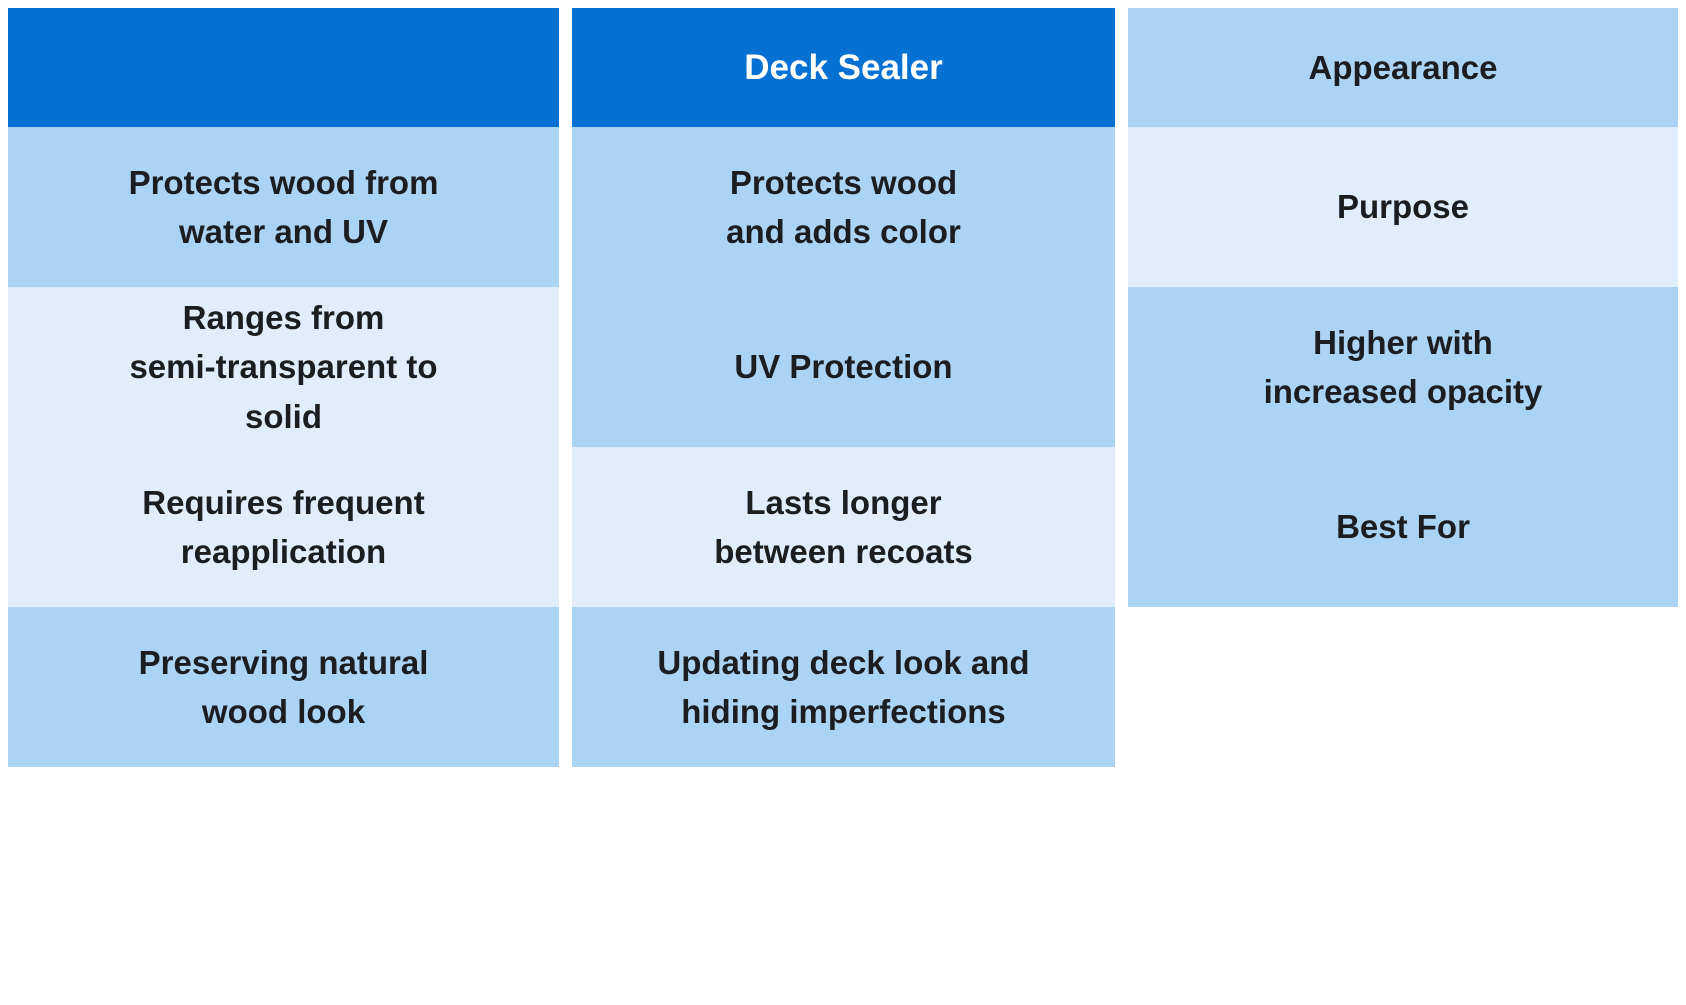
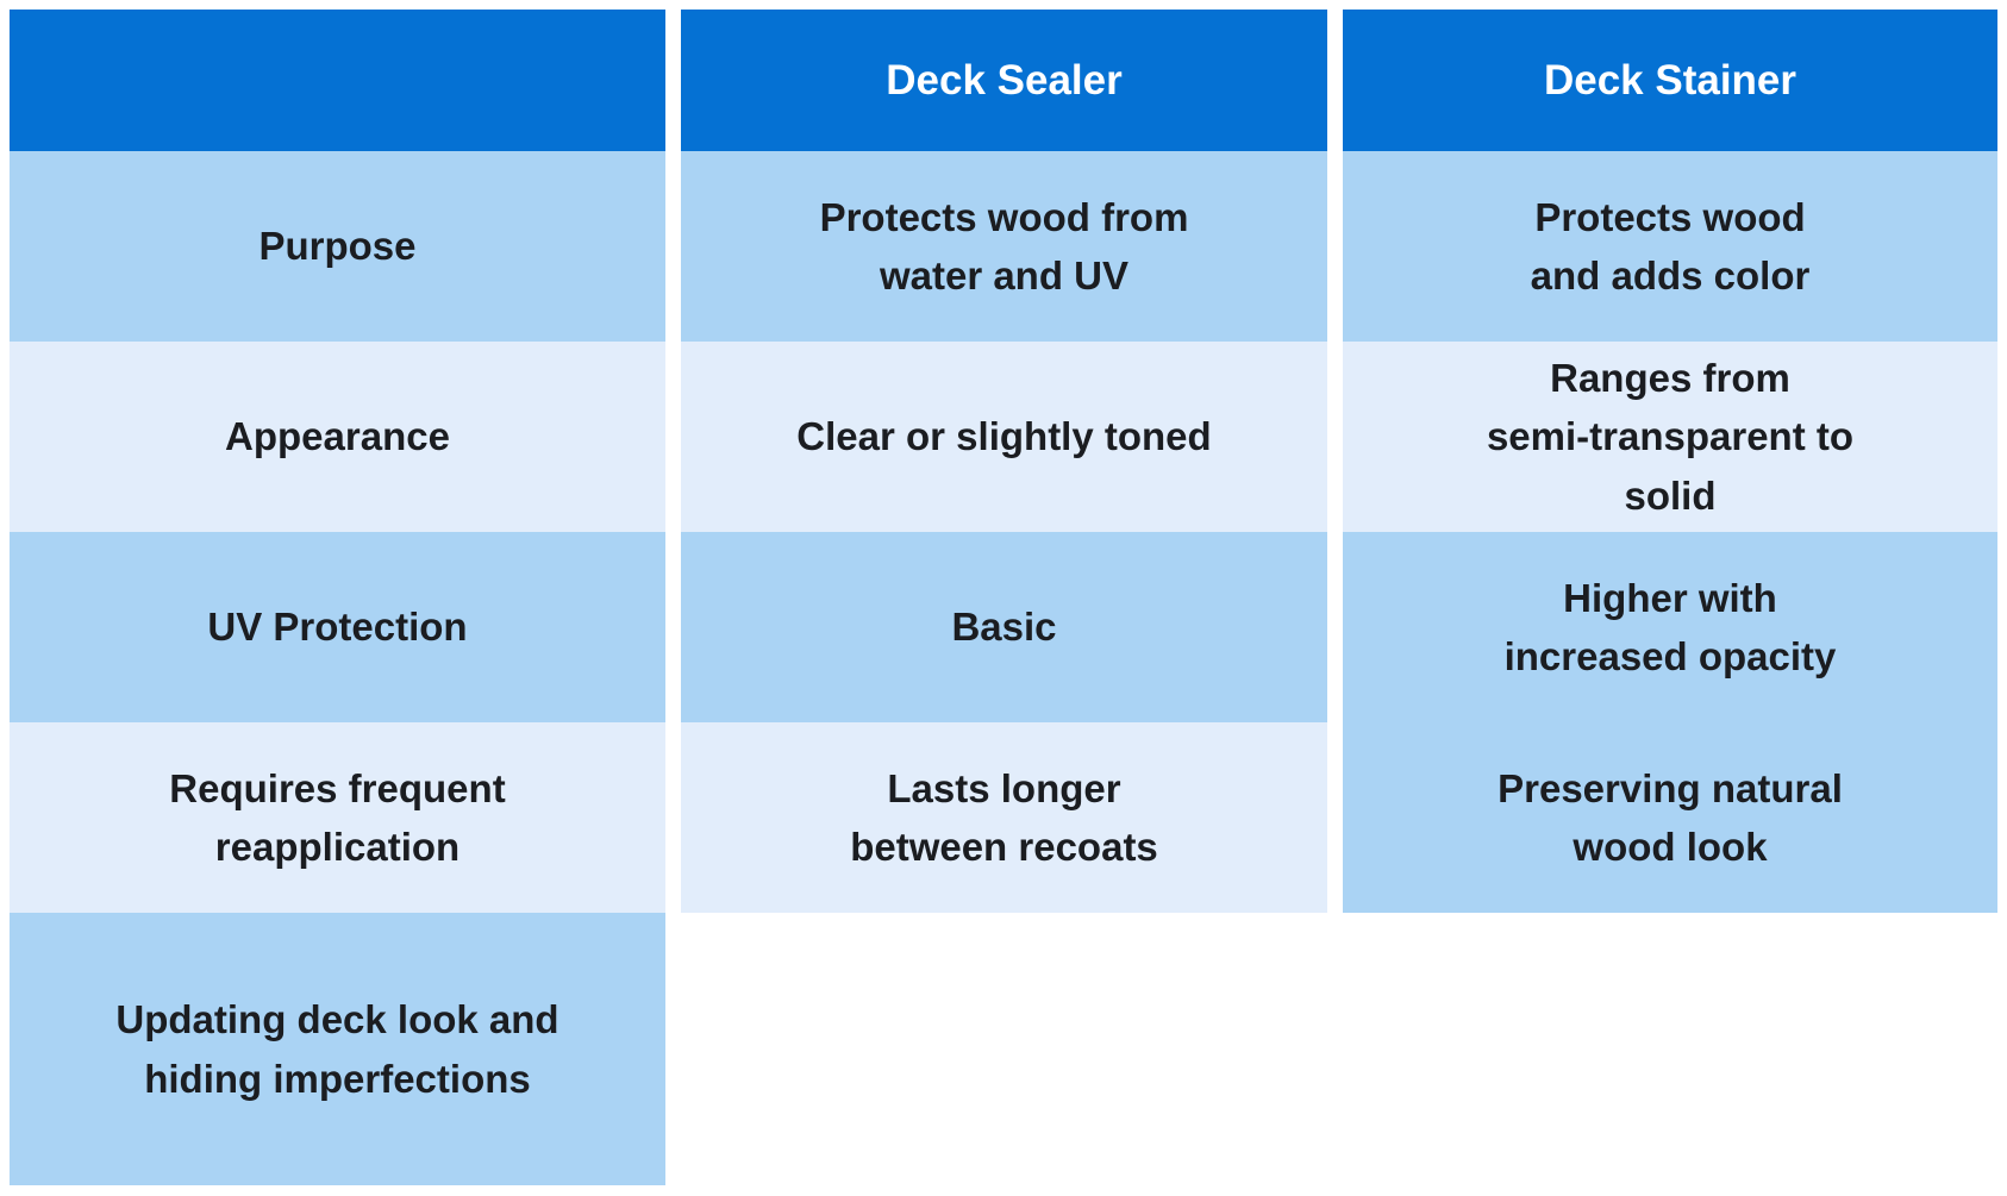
  Deck Sealer
+ Deck Stainer
- Appearance
+ Purpose
  Protects wood from
  water and UV
  Protects wood
  and adds color
- Purpose
+ Appearance
+ Clear or slightly toned
  Ranges from
  semi-transparent to
  solid
  UV Protection
+ Basic
  Higher with
  increased opacity
  Requires frequent
  reapplication
  Lasts longer
  between recoats
- Best For
  Preserving natural
  wood look
  Updating deck look and
  hiding imperfections
